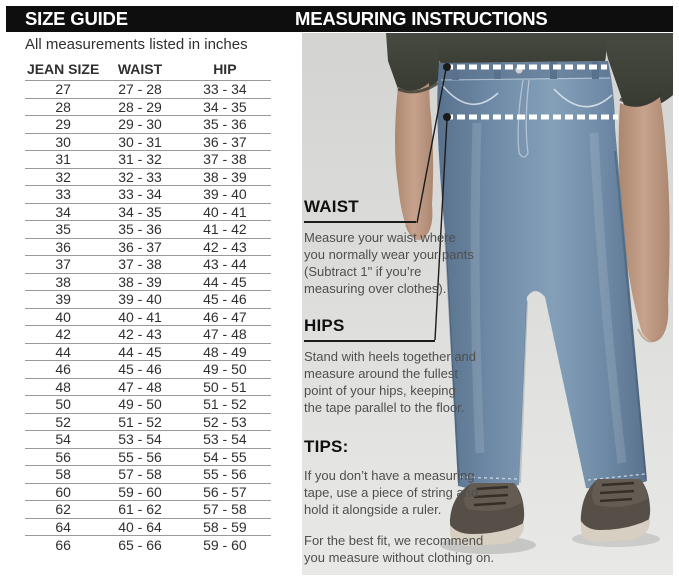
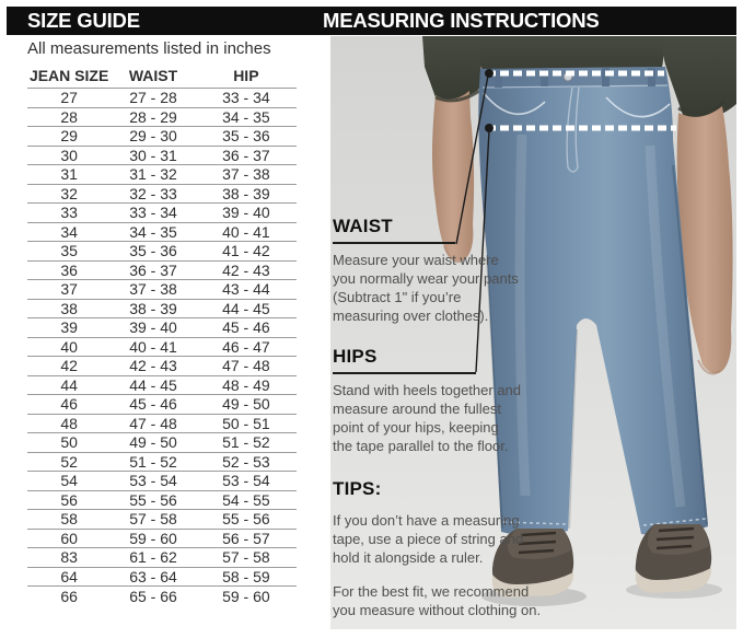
  SIZE GUIDE
  MEASURING INSTRUCTIONS
  All measurements listed in inches
  JEAN SIZE
  WAIST
  HIP
  27
  27 - 28
  33 - 34
  28
  28 - 29
  34 - 35
  29
  29 - 30
  35 - 36
  30
  30 - 31
  36 - 37
  31
  31 - 32
  37 - 38
  32
  32 - 33
  38 - 39
  33
  33 - 34
  39 - 40
  34
  34 - 35
  40 - 41
  35
  35 - 36
  41 - 42
  36
  36 - 37
  42 - 43
  37
  37 - 38
  43 - 44
  38
  38 - 39
  44 - 45
  39
  39 - 40
  45 - 46
  40
  40 - 41
  46 - 47
  42
  42 - 43
  47 - 48
  44
  44 - 45
  48 - 49
  46
  45 - 46
  49 - 50
  48
  47 - 48
  50 - 51
  50
  49 - 50
  51 - 52
  52
  51 - 52
  52 - 53
  54
  53 - 54
  53 - 54
  56
  55 - 56
  54 - 55
  58
  57 - 58
  55 - 56
  60
  59 - 60
  56 - 57
- 62
+ 83
  61 - 62
  57 - 58
  64
- 40 - 64
+ 63 - 64
  58 - 59
  66
  65 - 66
  59 - 60
  WAIST
  Measure your waist where you normally wear your pants (Subtract 1" if you’re measuring over clothes).
  HIPS
  Stand with heels together and measure around the fullest point of your hips, keeping the tape parallel to the floor.
  TIPS:
  If you don’t have a measuring tape, use a piece of string and hold it alongside a ruler.
  For the best fit, we recommend you measure without clothing on.
